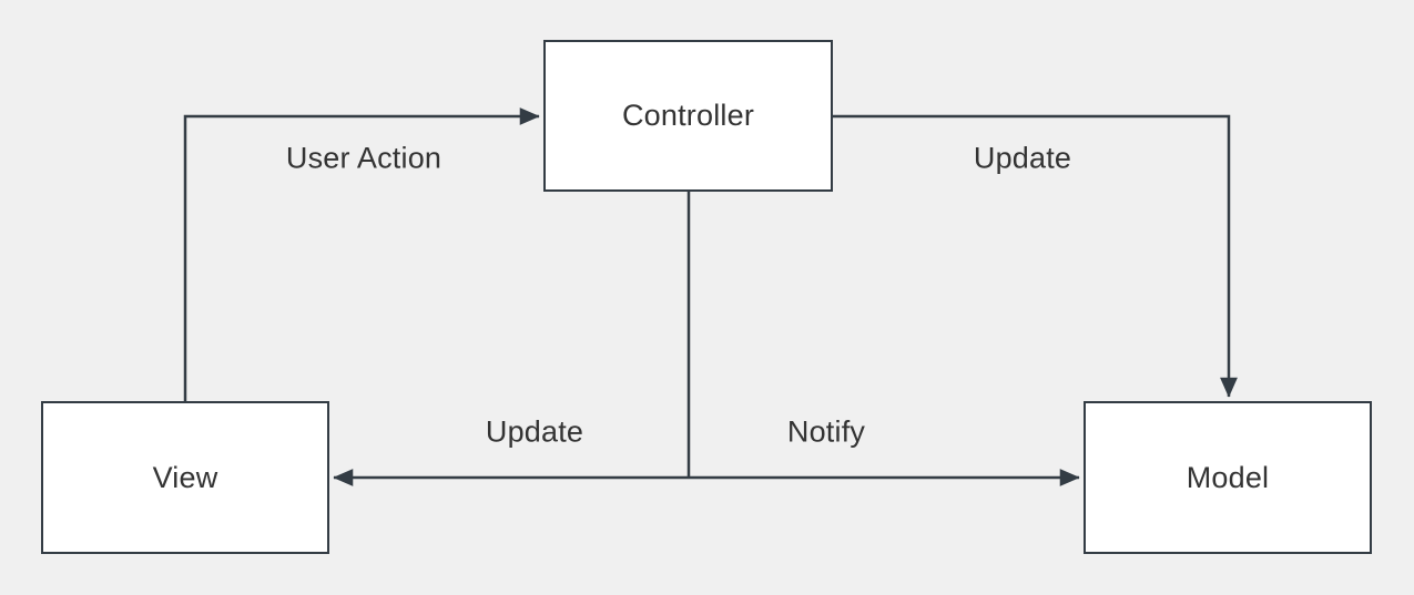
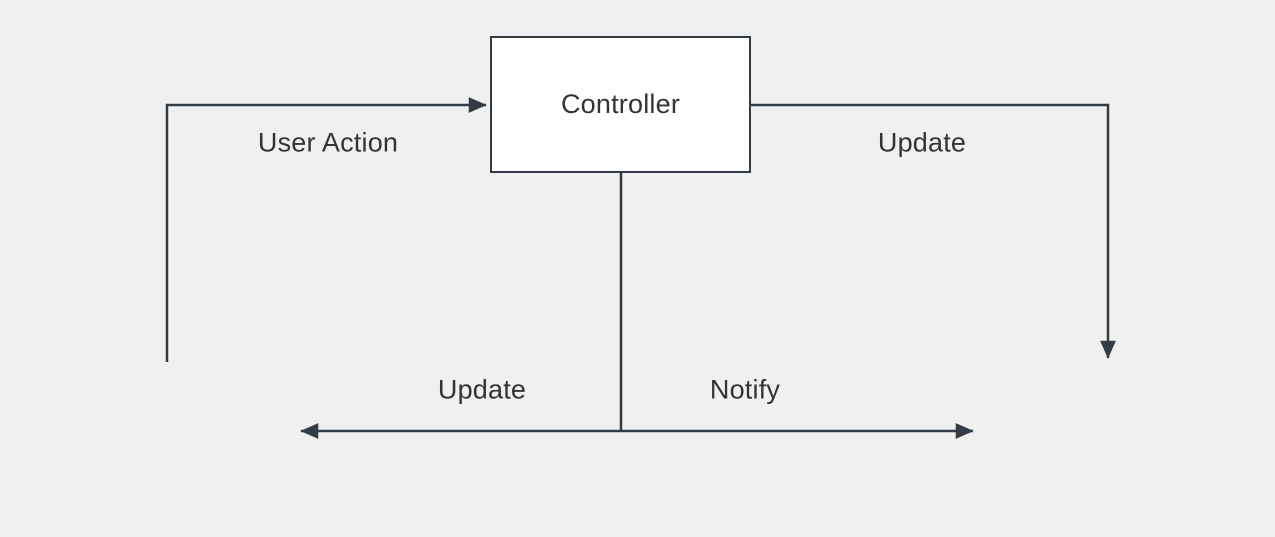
  Controller
- View
- Model
  User Action
  Update
  Update
  Notify
